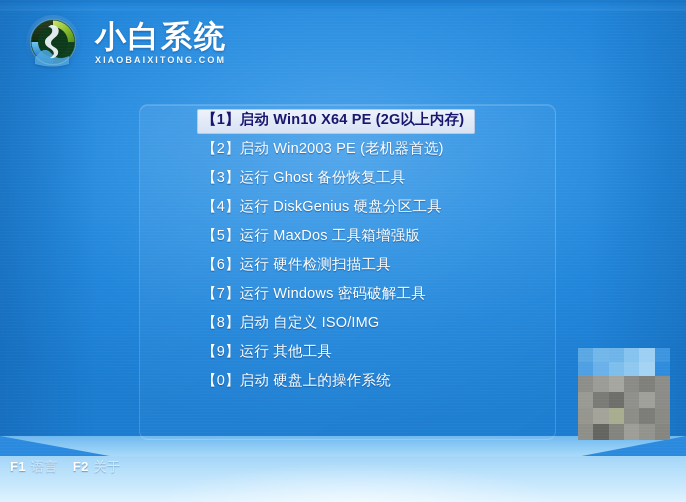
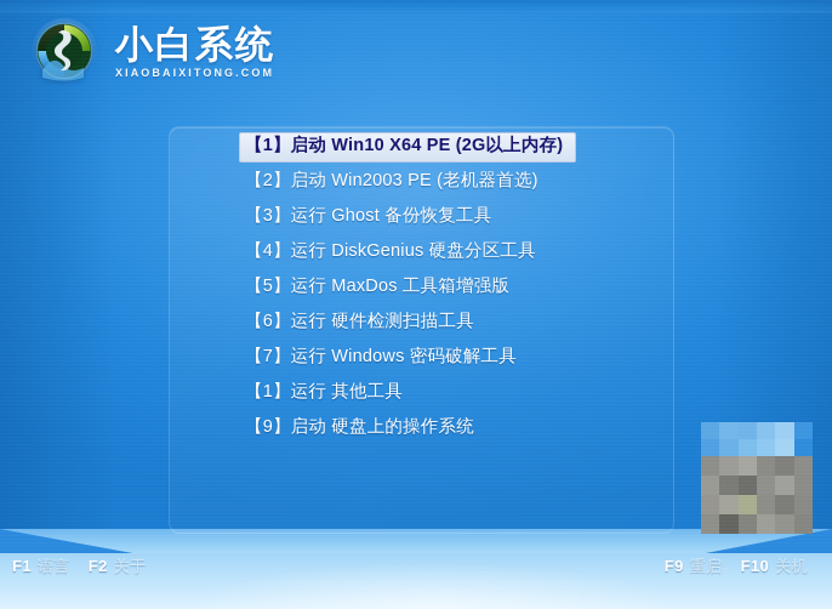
  【1】启动 Win10 X64 PE (2G以上内存)
  【2】启动 Win2003 PE (老机器首选)
  【3】运行 Ghost 备份恢复工具
  【4】运行 DiskGenius 硬盘分区工具
  【5】运行 MaxDos 工具箱增强版
  【6】运行 硬件检测扫描工具
  【7】运行 Windows 密码破解工具
- 【8】启动 自定义 ISO/IMG
- 【9】运行 其他工具
+ 【1】运行 其他工具
- 【0】启动 硬盘上的操作系统
+ 【9】启动 硬盘上的操作系统
  F1
  语言
  F2
  关于
+ F9
+ 重启
+ F10
+ 关机
